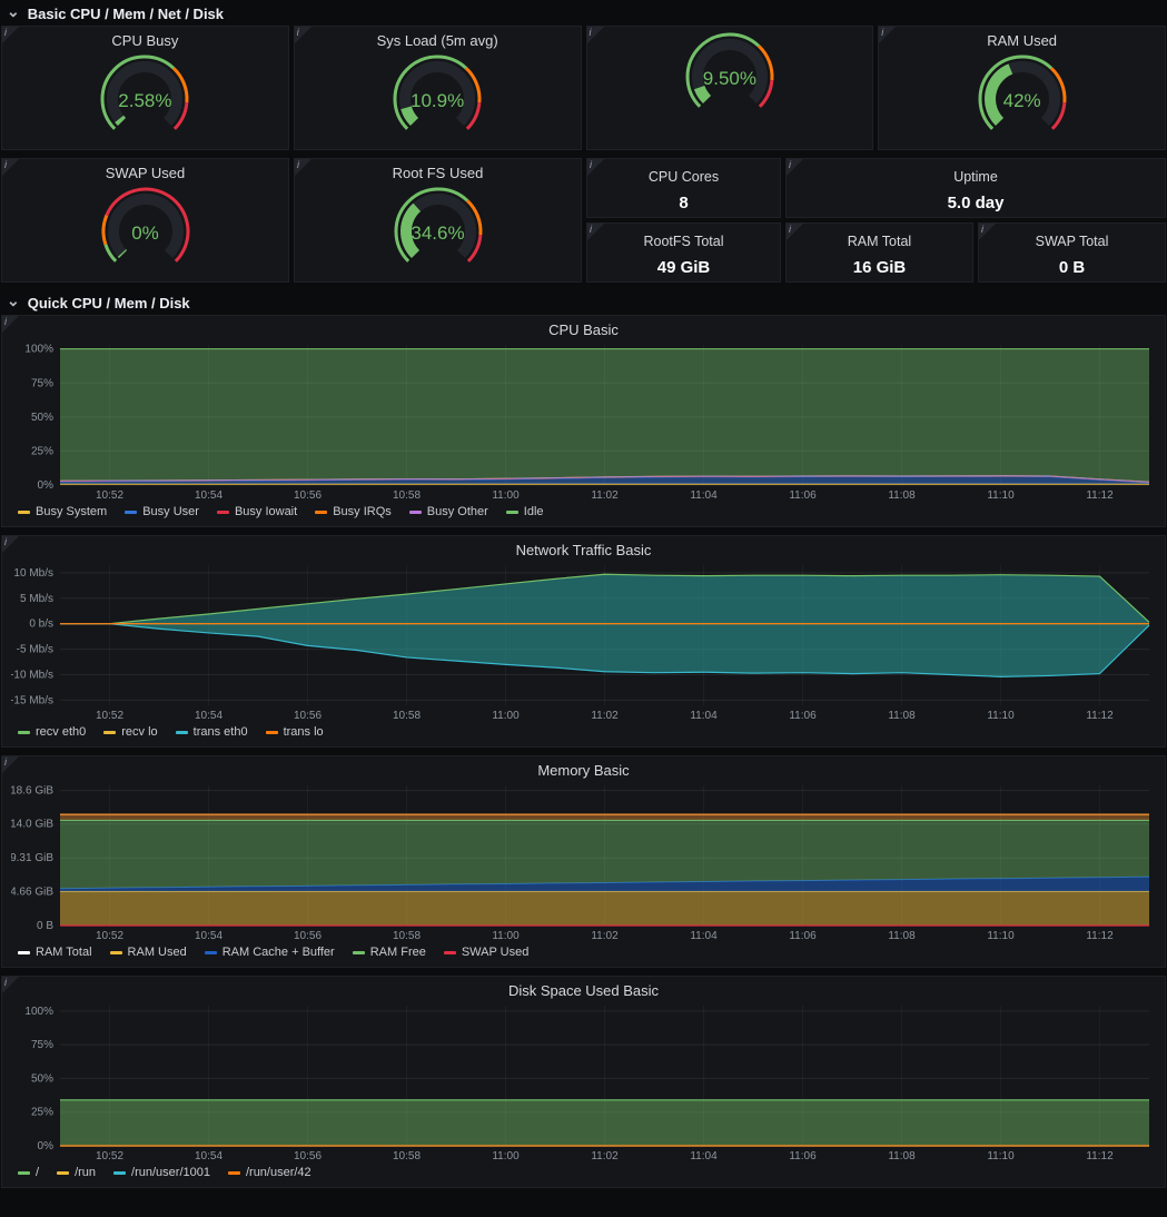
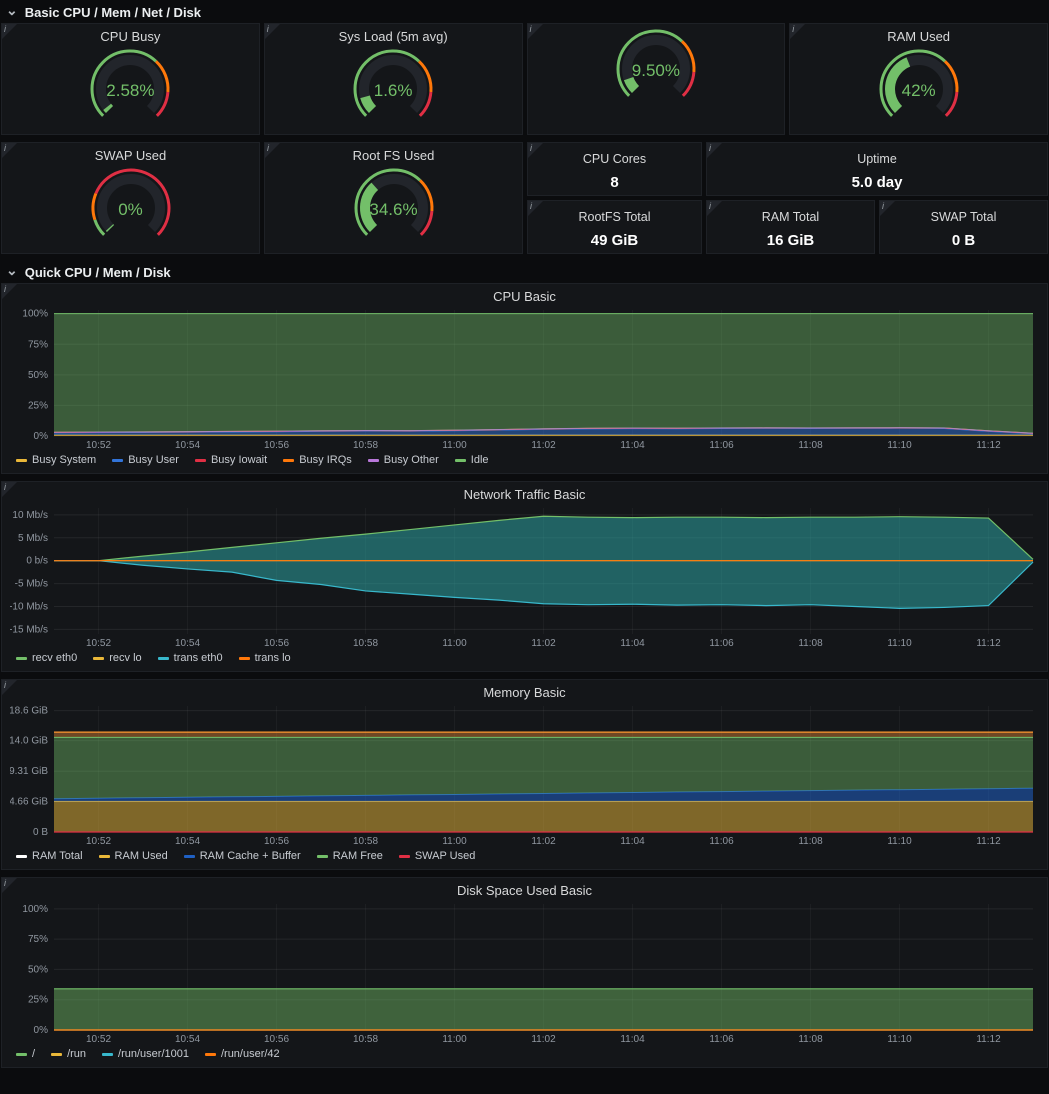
  ⌄
  Basic CPU / Mem / Net / Disk
  i
  CPU Busy
  2.58%
  i
  Sys Load (5m avg)
- 10.9%
+ 1.6%
  i
  9.50%
  i
  RAM Used
  42%
  i
  SWAP Used
  0%
  i
  Root FS Used
  34.6%
  i
  CPU Cores
  8
  i
  RootFS Total
  49 GiB
  i
  Uptime
  5.0 day
  i
  RAM Total
  16 GiB
  i
  SWAP Total
  0 B
  ⌄
  Quick CPU / Mem / Disk
  i
  CPU Basic
  0%
  25%
  50%
  75%
  100%
  10:52
  10:54
  10:56
  10:58
  11:00
  11:02
  11:04
  11:06
  11:08
  11:10
  11:12
  Busy System
  Busy User
  Busy Iowait
  Busy IRQs
  Busy Other
  Idle
  i
  Network Traffic Basic
  10 Mb/s
  5 Mb/s
  0 b/s
  -5 Mb/s
  -10 Mb/s
  -15 Mb/s
  10:52
  10:54
  10:56
  10:58
  11:00
  11:02
  11:04
  11:06
  11:08
  11:10
  11:12
  recv eth0
  recv lo
  trans eth0
  trans lo
  i
  Memory Basic
  0 B
  4.66 GiB
  9.31 GiB
  14.0 GiB
  18.6 GiB
  10:52
  10:54
  10:56
  10:58
  11:00
  11:02
  11:04
  11:06
  11:08
  11:10
  11:12
  RAM Total
  RAM Used
  RAM Cache + Buffer
  RAM Free
  SWAP Used
  i
  Disk Space Used Basic
  0%
  25%
  50%
  75%
  100%
  10:52
  10:54
  10:56
  10:58
  11:00
  11:02
  11:04
  11:06
  11:08
  11:10
  11:12
  /
  /run
  /run/user/1001
  /run/user/42
